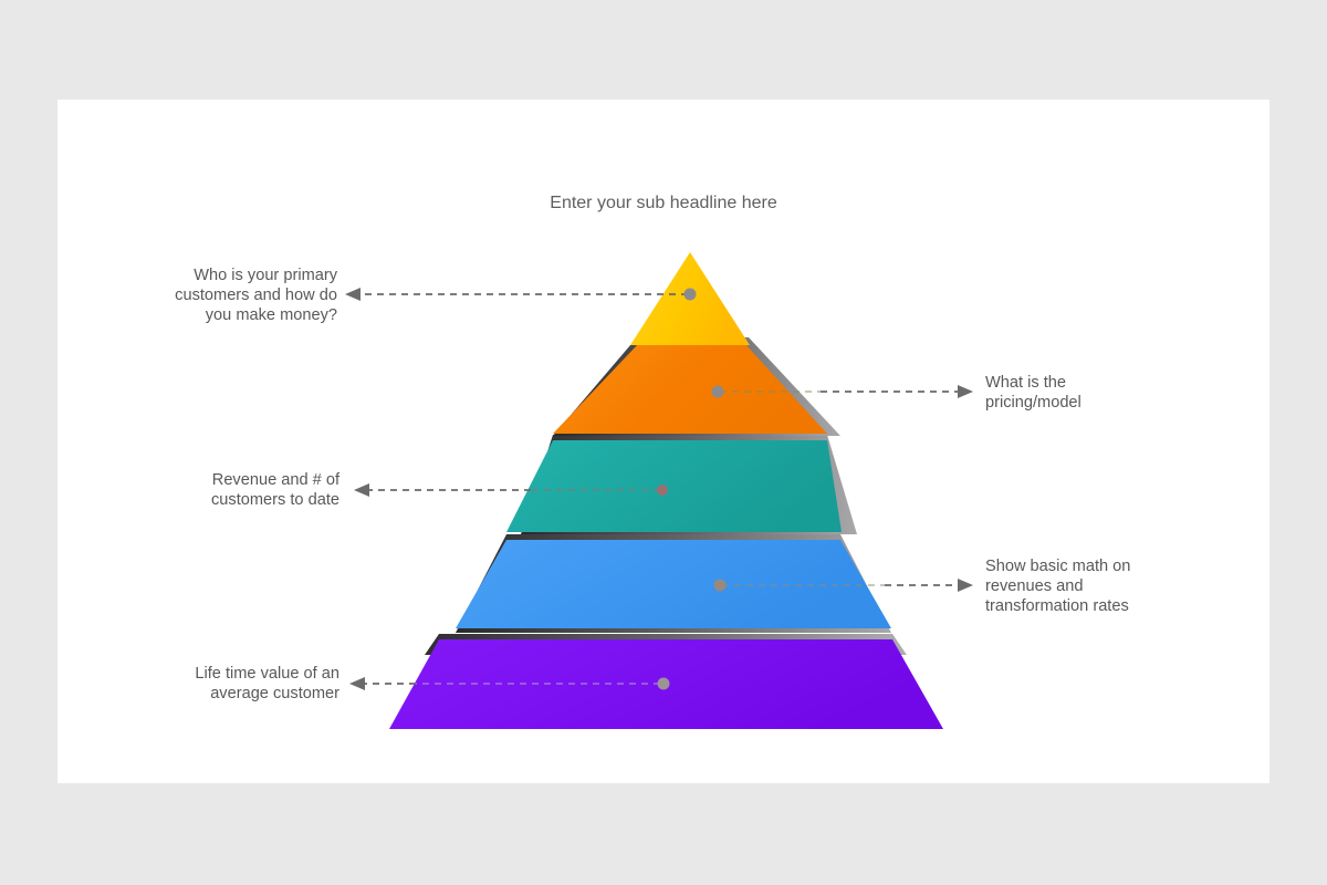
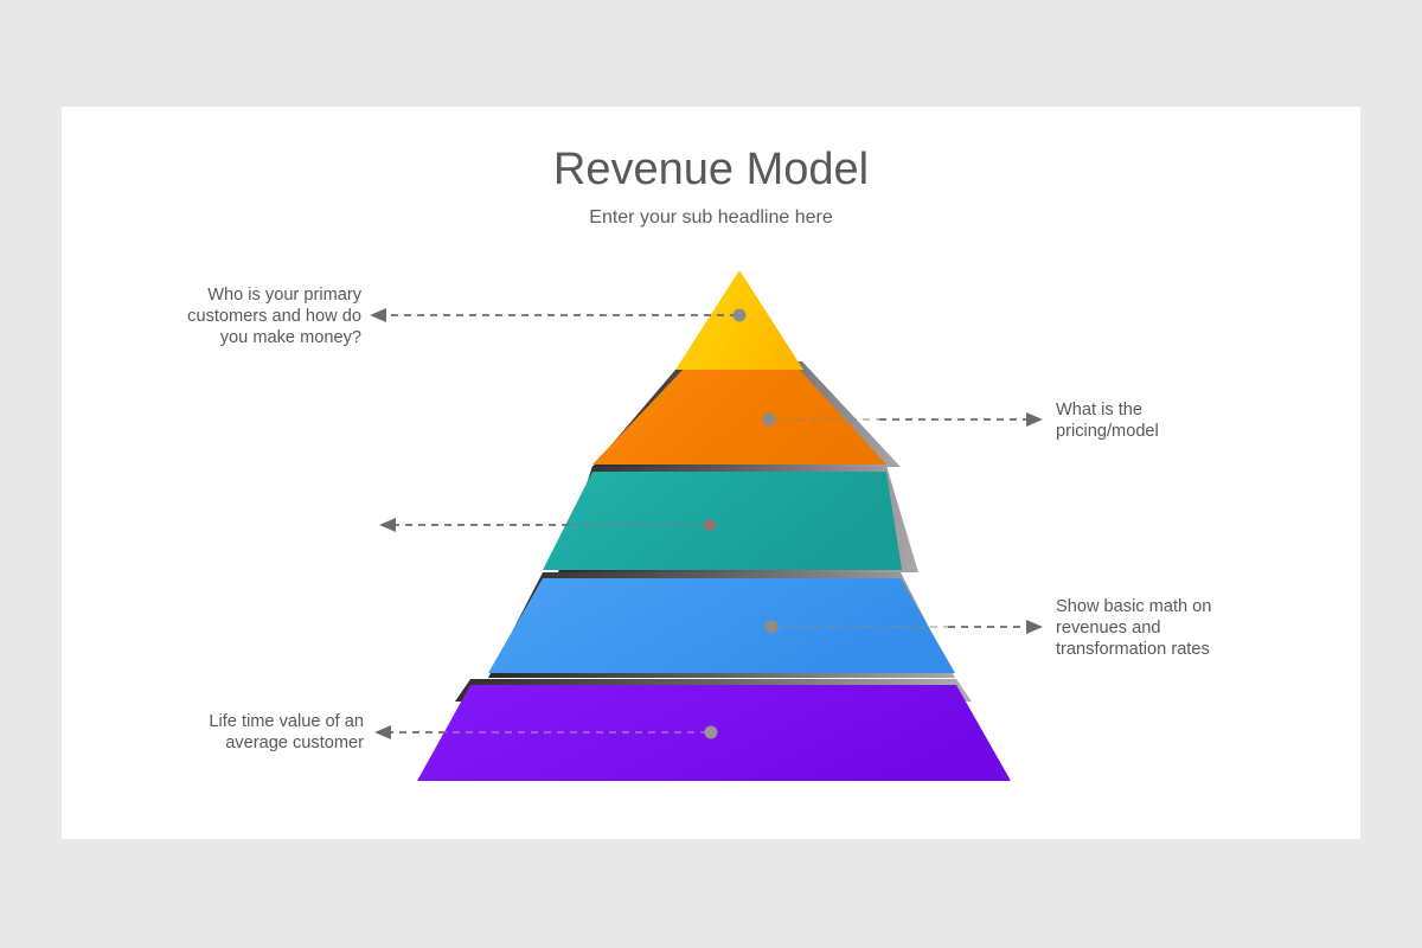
+ Revenue Model
  Enter your sub headline here
  Who is your primary
  customers and how do
  you make money?
  What is the
  pricing/model
- Revenue and # of
- customers to date
  Show basic math on
  revenues and
  transformation rates
  Life time value of an
  average customer
